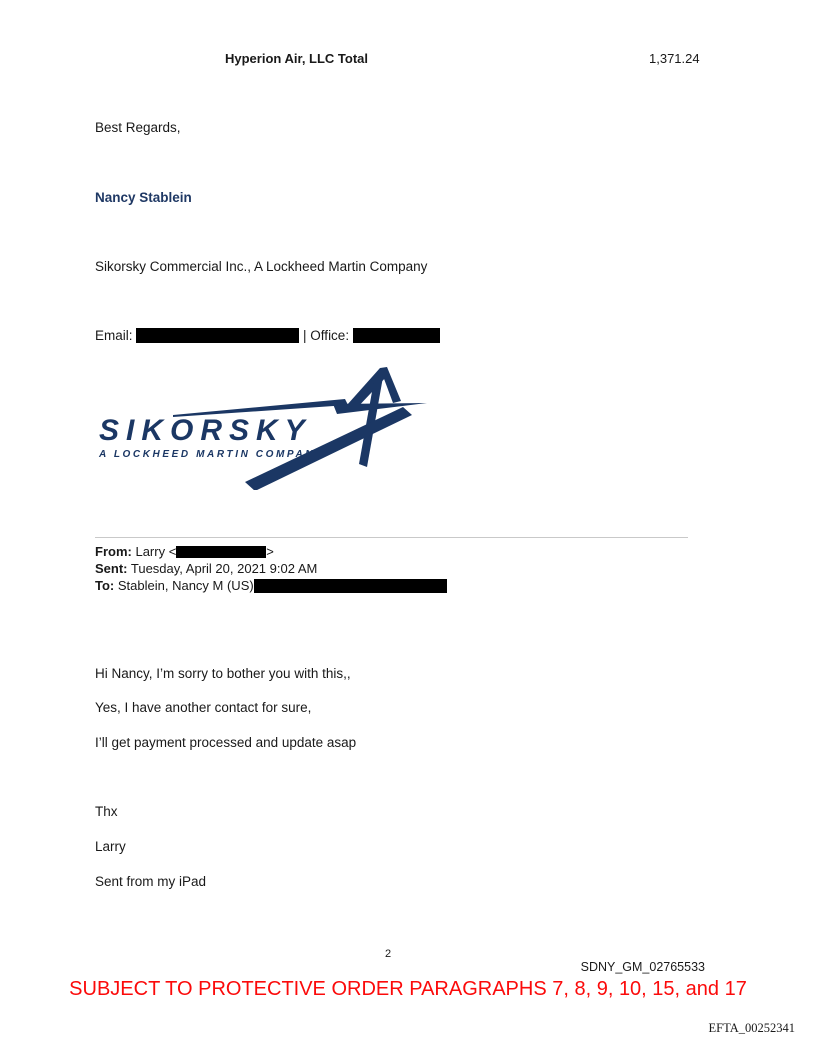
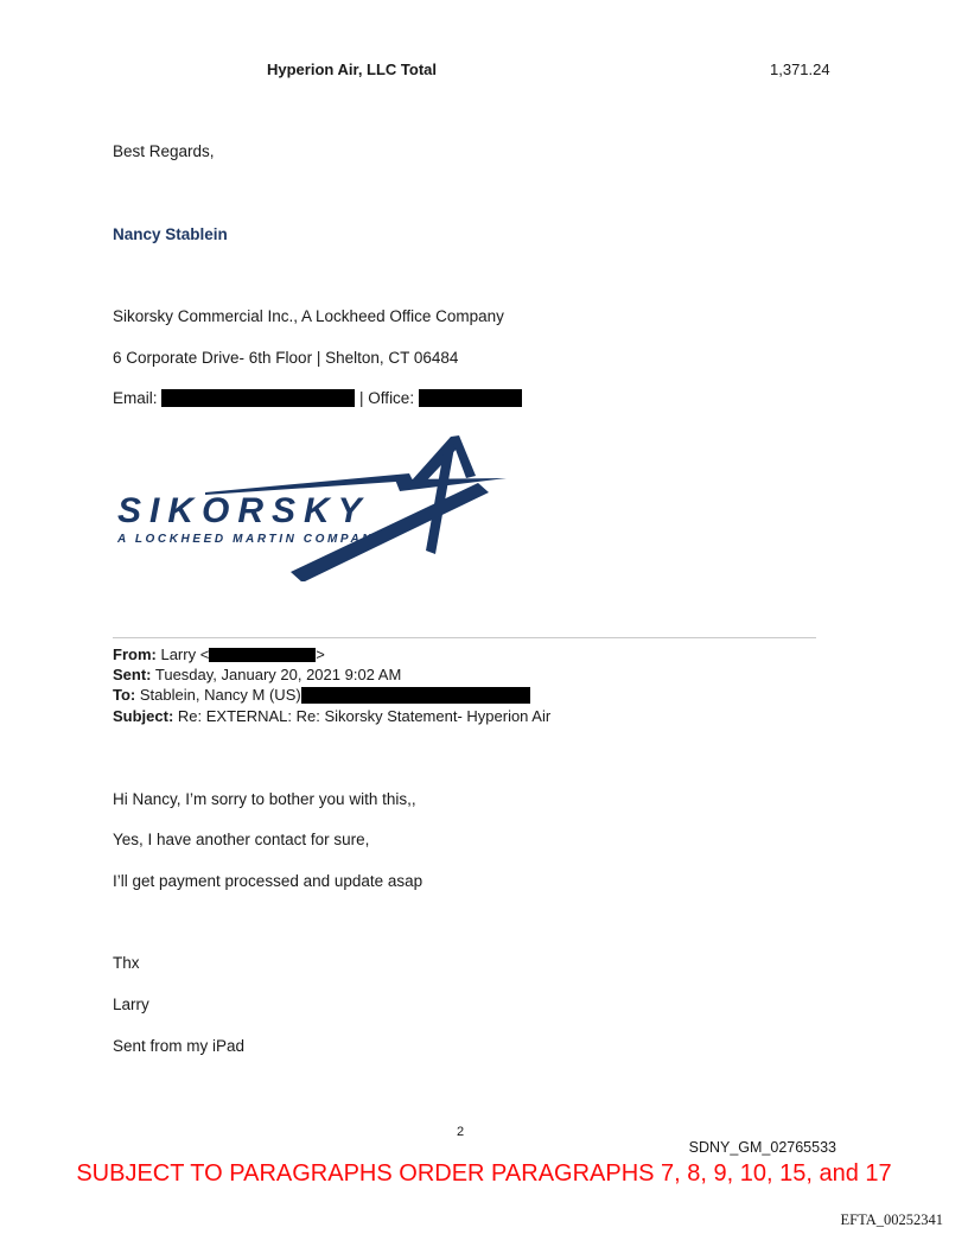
  Hyperion Air, LLC Total
  1,371.24
  Best Regards,
  Nancy Stablein
- Sikorsky Commercial Inc., A Lockheed Martin Company
+ Sikorsky Commercial Inc., A Lockheed Office Company
+ 6 Corporate Drive- 6th Floor | Shelton, CT 06484
  Email: | Office:
  SIKORSKY
  A LOCKHEED MARTIN COMPA
  From: Larry < >
- Sent: Tuesday, April 20, 2021 9:02 AM
+ Sent: Tuesday, January 20, 2021 9:02 AM
  To: Stablein, Nancy M (US)
+ Subject: Re: EXTERNAL: Re: Sikorsky Statement- Hyperion Air
  Hi Nancy, I’m sorry to bother you with this,,
  Yes, I have another contact for sure,
  I’ll get payment processed and update asap
  Thx
  Larry
  Sent from my iPad
  2
  SDNY_GM_02765533
- SUBJECT TO PROTECTIVE ORDER PARAGRAPHS 7, 8, 9, 10, 15, and 17
+ SUBJECT TO PARAGRAPHS ORDER PARAGRAPHS 7, 8, 9, 10, 15, and 17
  EFTA_00252341
